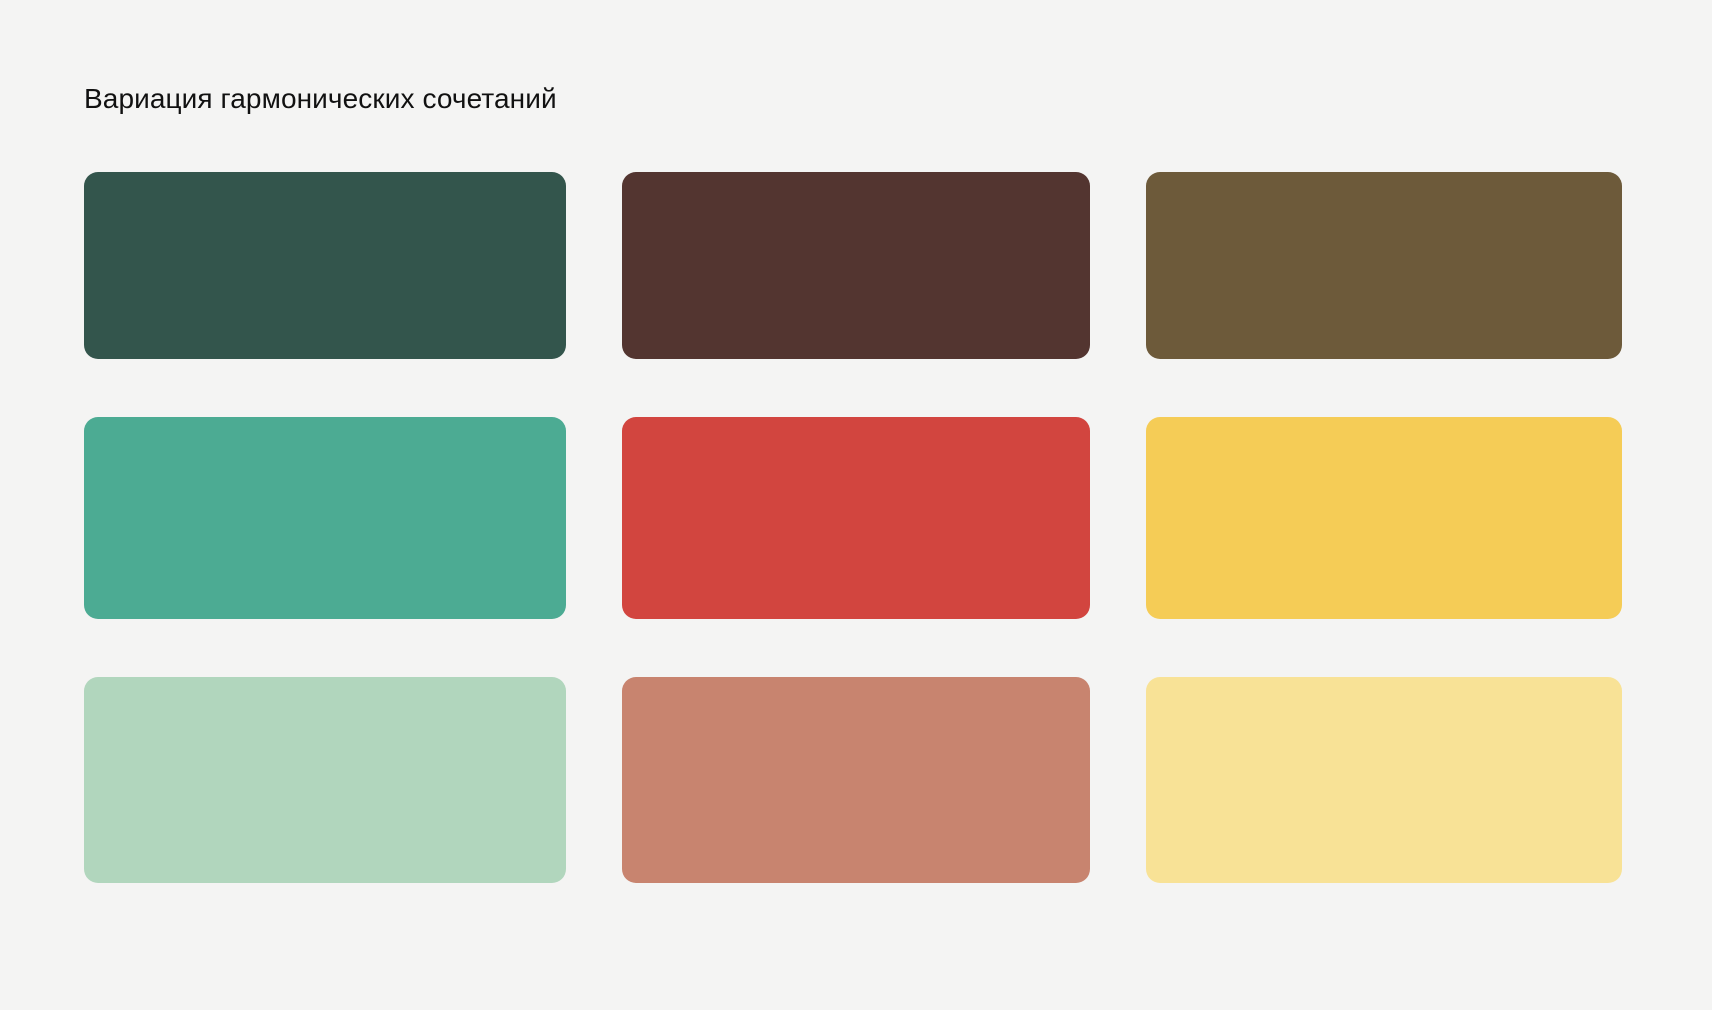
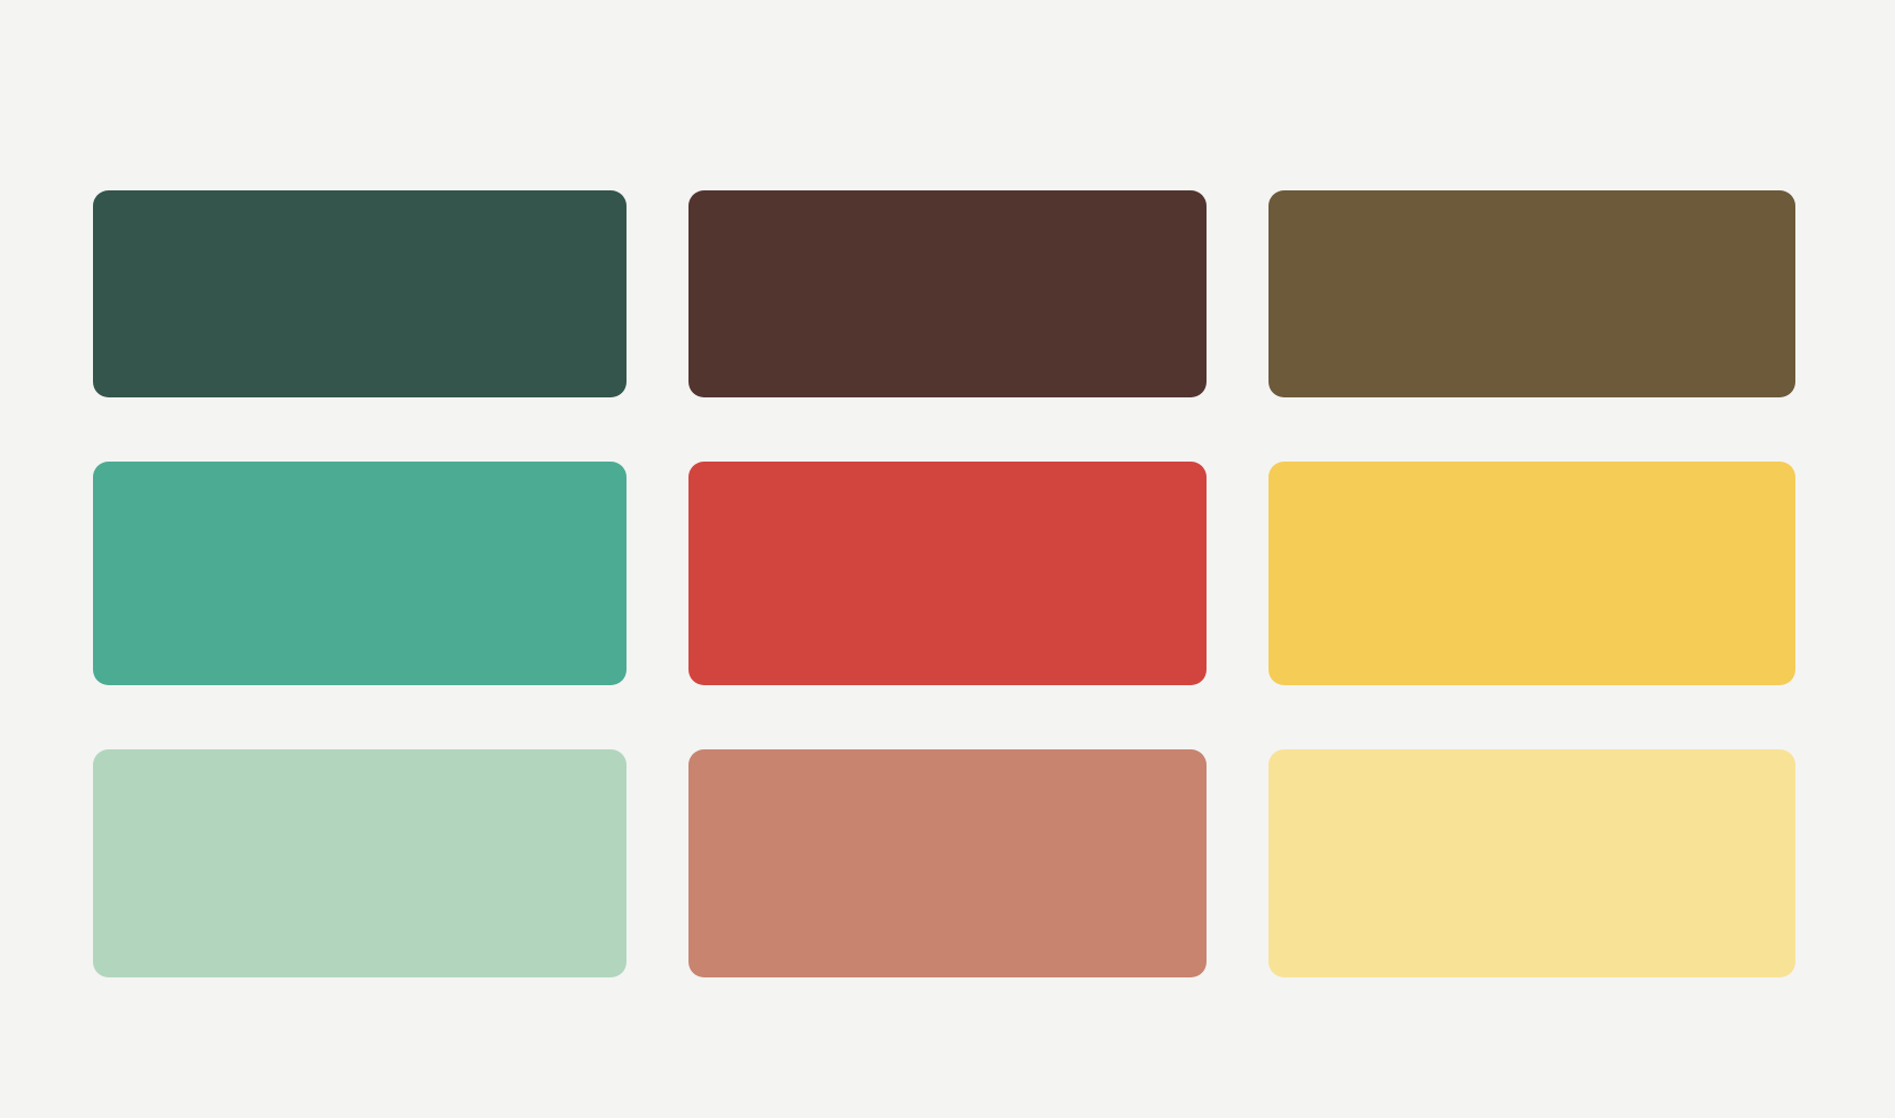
- Вариация гармонических сочетаний
